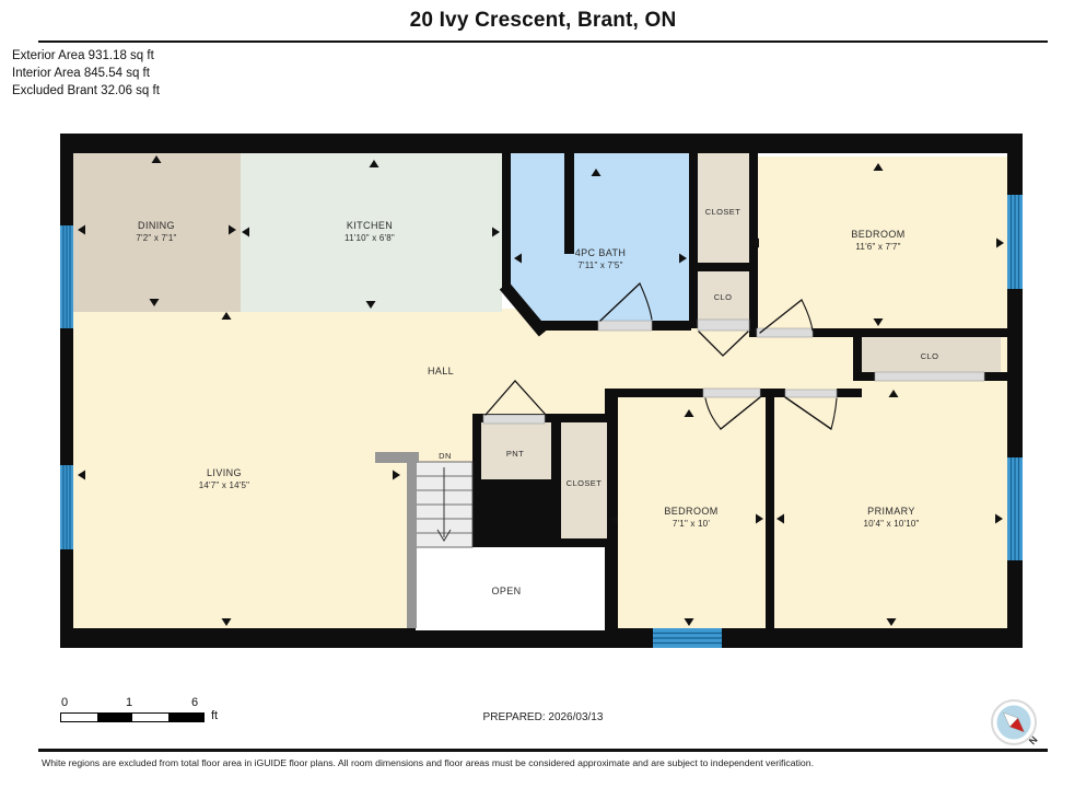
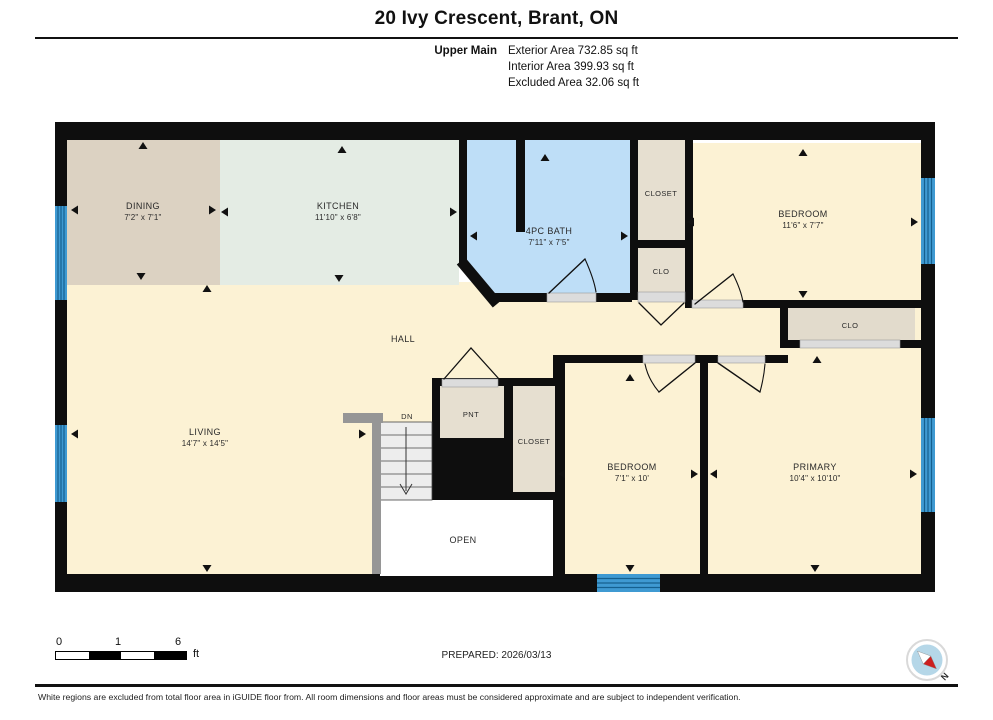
  20 Ivy Crescent, Brant, ON
+ Upper Main
- Exterior Area 931.18 sq ft
+ Exterior Area 732.85 sq ft
- Interior Area 845.54 sq ft
+ Interior Area 399.93 sq ft
- Excluded Brant 32.06 sq ft
+ Excluded Area 32.06 sq ft
  DINING
  7'2" x 7'1"
  KITCHEN
  11'10" x 6'8"
  4PC BATH
  7'11" x 7'5"
  CLOSET
  BEDROOM
  11'6" x 7'7"
  CLO
  CLO
  HALL
  LIVING
  14'7" x 14'5"
  DN
  PNT
  CLOSET
  BEDROOM
  7'1" x 10'
  PRIMARY
  10'4" x 10'10"
  OPEN
  0
  1
  6
  ft
  PREPARED: 2026/03/13
- White regions are excluded from total floor area in iGUIDE floor plans. All room dimensions and floor areas must be considered approximate and are subject to independent verification.
+ White regions are excluded from total floor area in iGUIDE floor from. All room dimensions and floor areas must be considered approximate and are subject to independent verification.
